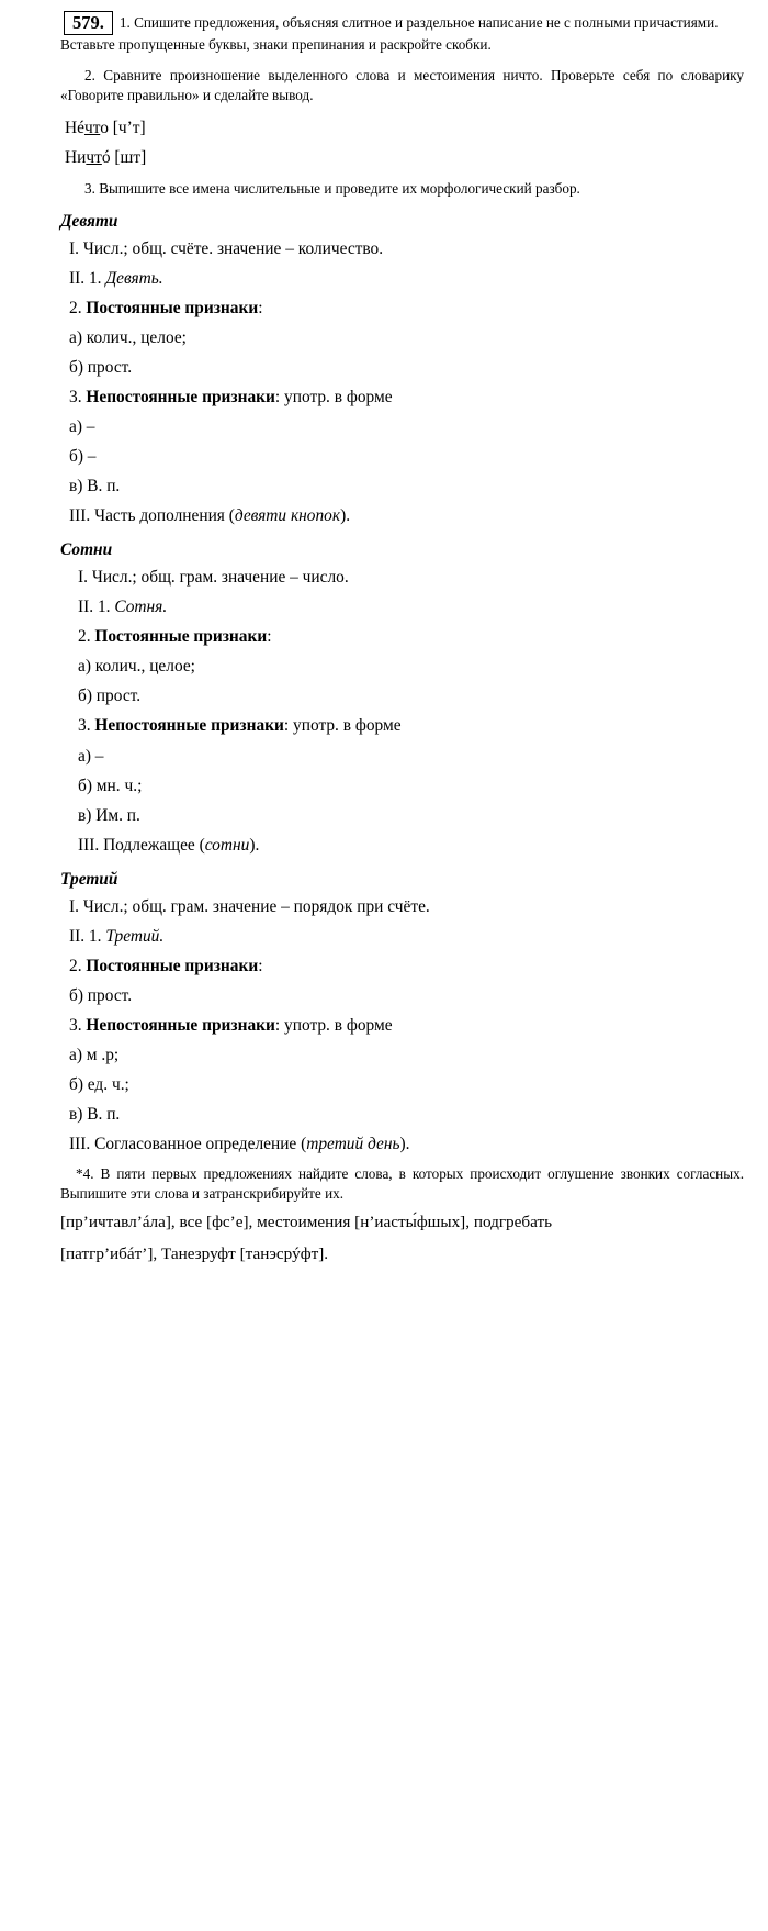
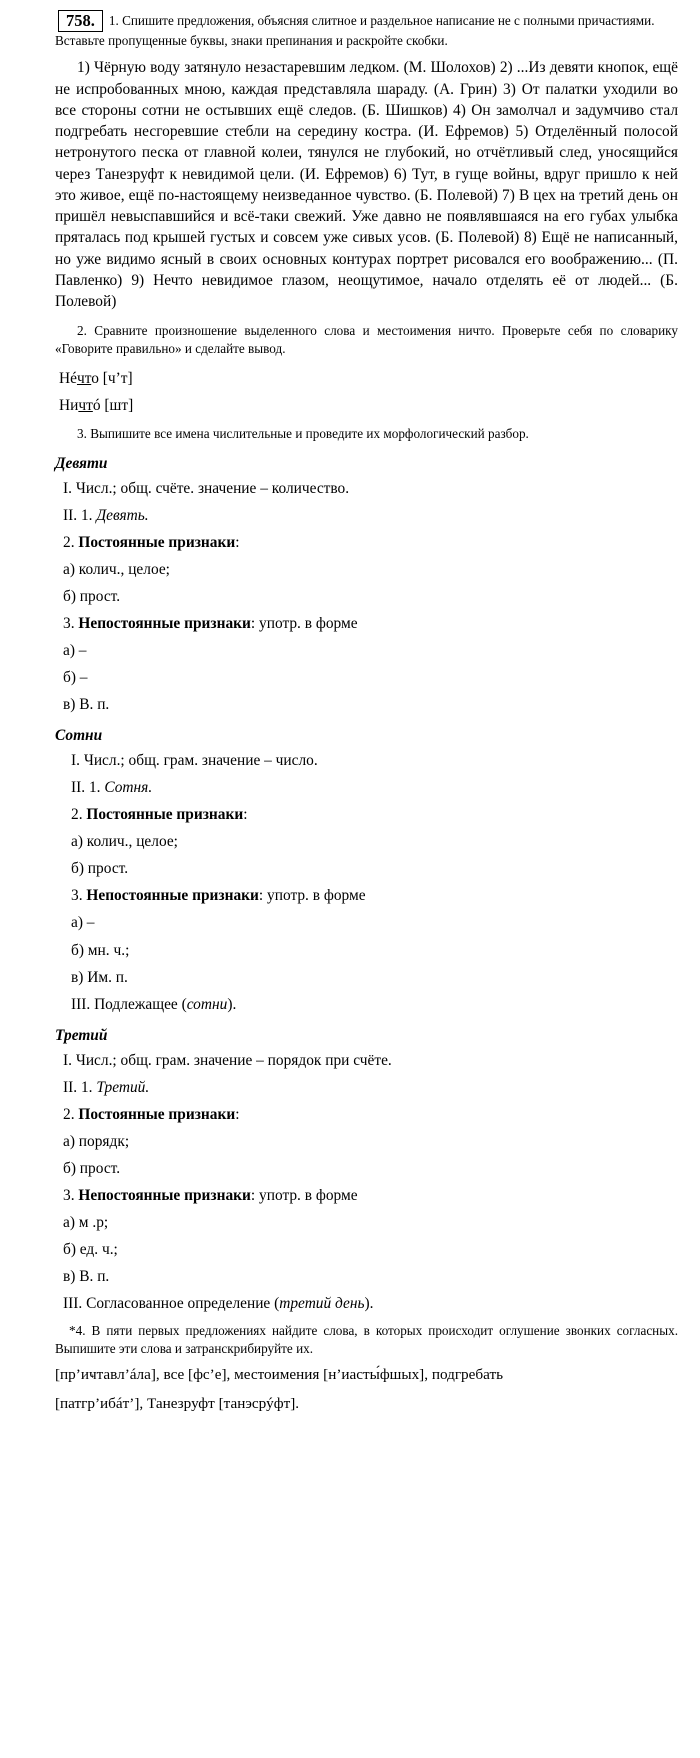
- 579. 1. Спишите предложения, объясняя слитное и раздельное написание не с полными причастиями. Вставьте пропущенные буквы, знаки препинания и раскройте скобки.
+ 758. 1. Спишите предложения, объясняя слитное и раздельное написание не с полными причастиями. Вставьте пропущенные буквы, знаки препинания и раскройте скобки.
+ 1) Чёрную воду затянуло незастаревшим ледком. (М. Шолохов) 2) ...Из девяти кнопок, ещё не испробованных мною, каждая представляла шараду. (А. Грин) 3) От палатки уходили во все стороны сотни не остывших ещё следов. (Б. Шишков) 4) Он замолчал и задумчиво стал подгребать несгоревшие стебли на середину костра. (И. Ефремов) 5) Отделённый полосой нетронутого песка от главной колеи, тянулся не глубокий, но отчётливый след, уносящийся через Танезруфт к невидимой цели. (И. Ефремов) 6) Тут, в гуще войны, вдруг пришло к ней это живое, ещё по-настоящему неизведанное чувство. (Б. Полевой) 7) В цех на третий день он пришёл невыспавшийся и всё-таки свежий. Уже давно не появлявшаяся на его губах улыбка пряталась под крышей густых и совсем уже сивых усов. (Б. Полевой) 8) Ещё не написанный, но уже видимо ясный в своих основных контурах портрет рисовался его воображению... (П. Павленко) 9) Нечто невидимое глазом, неощутимое, начало отделять её от людей... (Б. Полевой)
  2. Сравните произношение выделенного слова и местоимения ничто. Проверьте себя по словарику «Говорите правильно» и сделайте вывод.
  Нéчто [ч’т]
  Ничтó [шт]
  3. Выпишите все имена числительные и проведите их морфологический разбор.
  Девяти
  I. Числ.; общ. счёте. значение – количество.
  II. 1. Девять.
  2. Постоянные признаки:
  а) колич., целое;
  б) прост.
  3. Непостоянные признаки: употр. в форме
  а) –
  б) –
  в) В. п.
- III. Часть дополнения (девяти кнопок).
  Сотни
  I. Числ.; общ. грам. значение – число.
  II. 1. Сотня.
  2. Постоянные признаки:
  а) колич., целое;
  б) прост.
  3. Непостоянные признаки: употр. в форме
  а) –
  б) мн. ч.;
  в) Им. п.
  III. Подлежащее (сотни).
  Третий
  I. Числ.; общ. грам. значение – порядок при счёте.
  II. 1. Третий.
  2. Постоянные признаки:
+ а) порядк;
  б) прост.
  3. Непостоянные признаки: употр. в форме
  а) м .р;
  б) ед. ч.;
  в) В. п.
  III. Согласованное определение (третий день).
  *4. В пяти первых предложениях найдите слова, в которых происходит оглушение звонких согласных. Выпишите эти слова и затранскрибируйте их.
  [пр’иҹтавл’áла], все [фс’е], местоимения [н’иасты́фшых], подгребать
  [патгр’ибáт’], Танезруфт [танэсрýфт].
